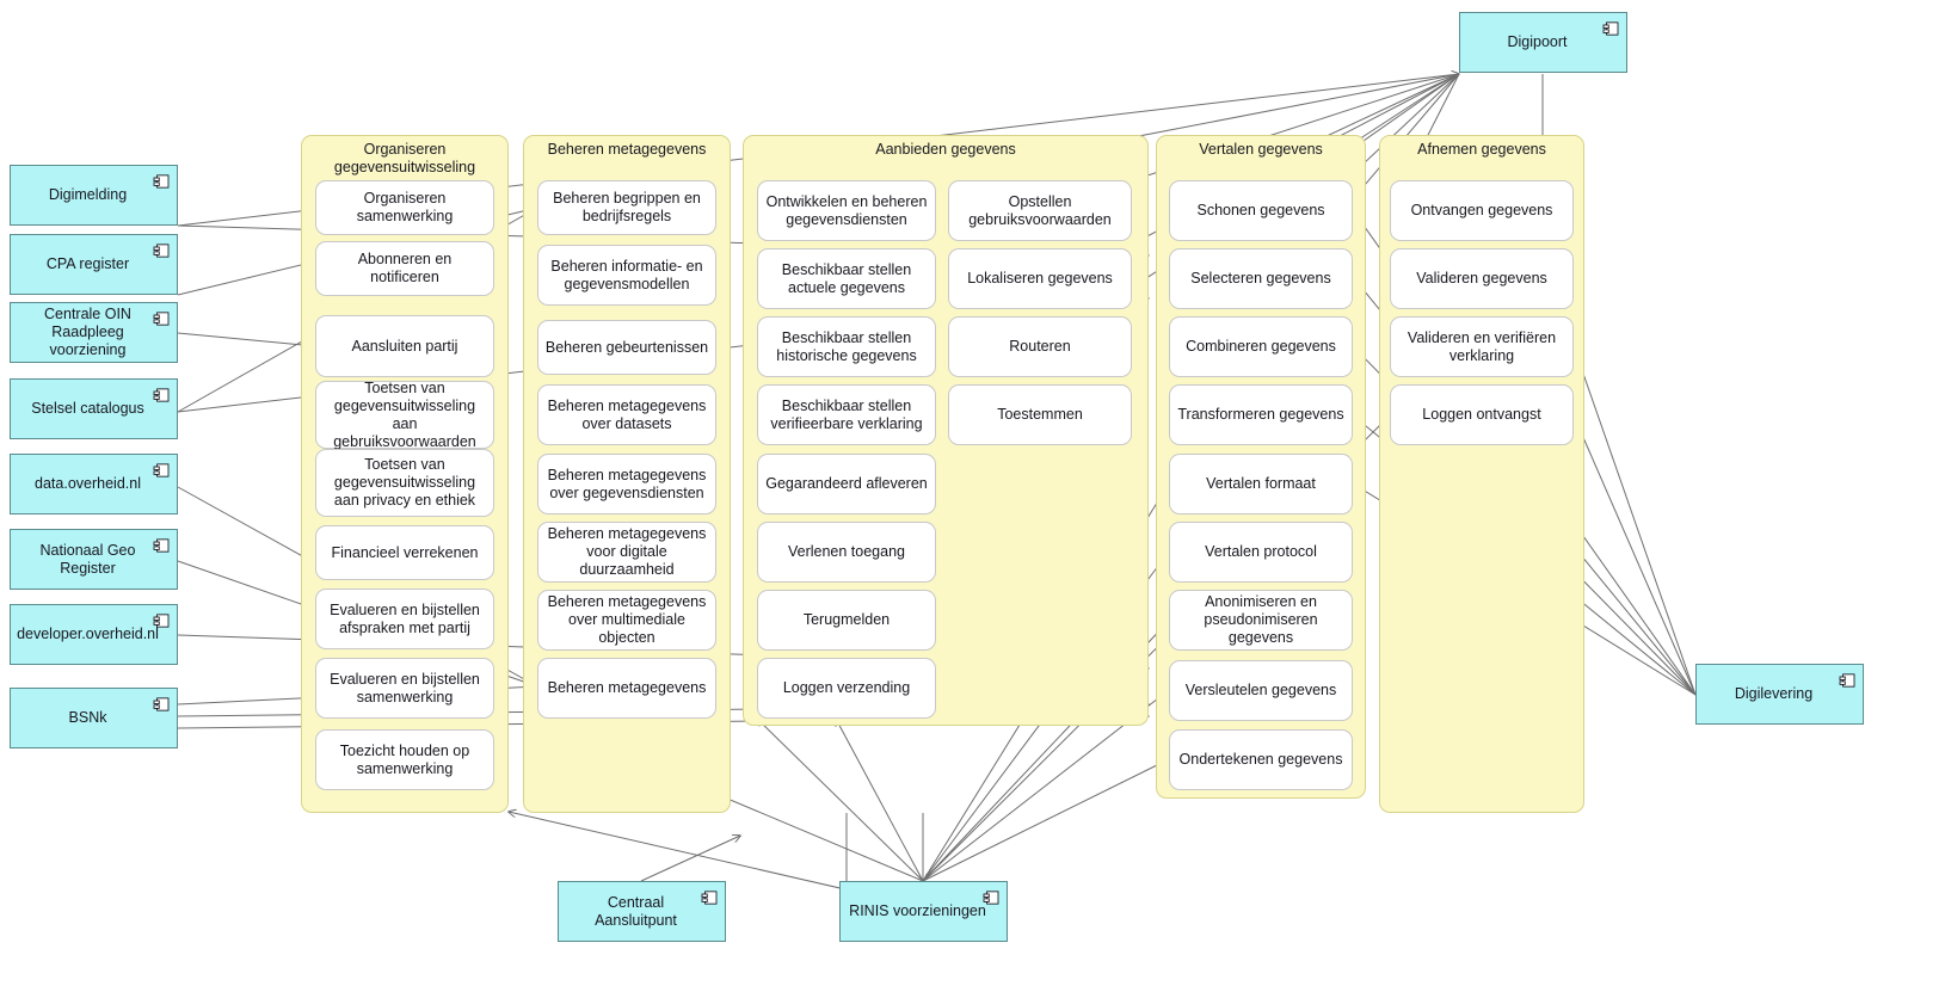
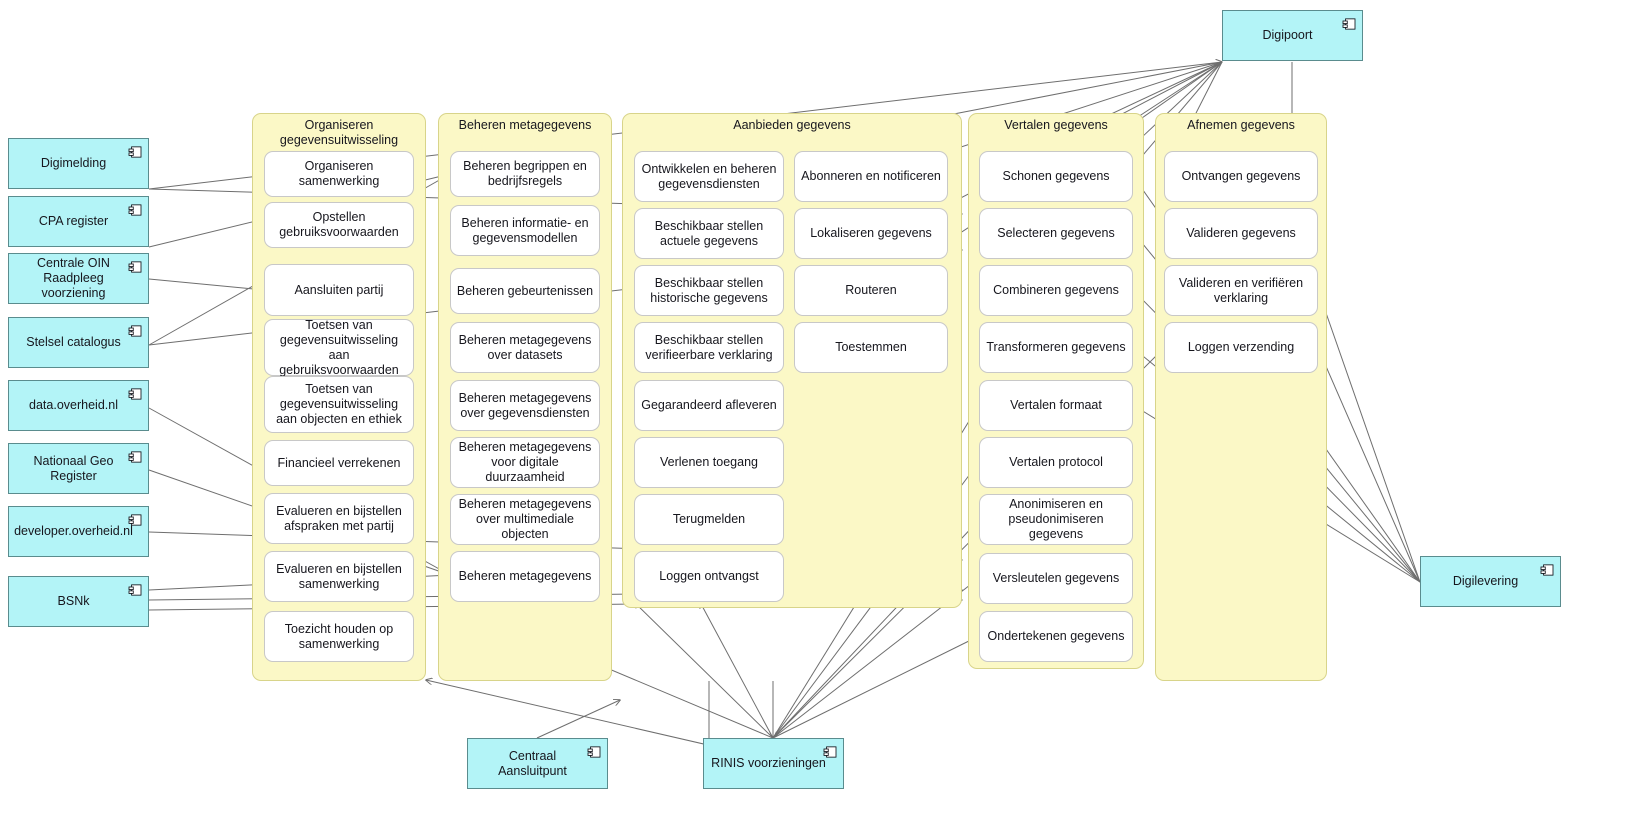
  Organiseren gegevensuitwisseling
  Organiseren samenwerking
- Abonneren en notificeren
+ Opstellen gebruiksvoorwaarden
  Aansluiten partij
  Toetsen van gegevensuitwisseling aan gebruiksvoorwaarden
- Toetsen van gegevensuitwisseling aan privacy en ethiek
+ Toetsen van gegevensuitwisseling aan objecten en ethiek
  Financieel verrekenen
  Evalueren en bijstellen afspraken met partij
  Evalueren en bijstellen samenwerking
  Toezicht houden op samenwerking
  Beheren metagegevens
  Beheren begrippen en bedrijfsregels
  Beheren informatie- en gegevensmodellen
  Beheren gebeurtenissen
  Beheren metagegevens over datasets
  Beheren metagegevens over gegevensdiensten
  Beheren metagegevens voor digitale duurzaamheid
  Beheren metagegevens over multimediale objecten
  Beheren metagegevens
  Aanbieden gegevens
  Ontwikkelen en beheren gegevensdiensten
  Beschikbaar stellen actuele gegevens
  Beschikbaar stellen historische gegevens
  Beschikbaar stellen verifieerbare verklaring
  Gegarandeerd afleveren
  Verlenen toegang
  Terugmelden
- Loggen verzending
+ Loggen ontvangst
- Opstellen gebruiksvoorwaarden
+ Abonneren en notificeren
  Lokaliseren gegevens
  Routeren
  Toestemmen
  Vertalen gegevens
  Schonen gegevens
  Selecteren gegevens
  Combineren gegevens
  Transformeren gegevens
  Vertalen formaat
  Vertalen protocol
  Anonimiseren en pseudonimiseren gegevens
  Versleutelen gegevens
  Ondertekenen gegevens
  Afnemen gegevens
  Ontvangen gegevens
  Valideren gegevens
  Valideren en verifiëren verklaring
- Loggen ontvangst
+ Loggen verzending
  Digimelding
  CPA register
  Centrale OIN Raadpleeg voorziening
  Stelsel catalogus
  data.overheid.nl
  Nationaal Geo Register
  developer.overheid.nl
  BSNk
  Digipoort
  Digilevering
  Centraal Aansluitpunt
  RINIS voorzieningen
